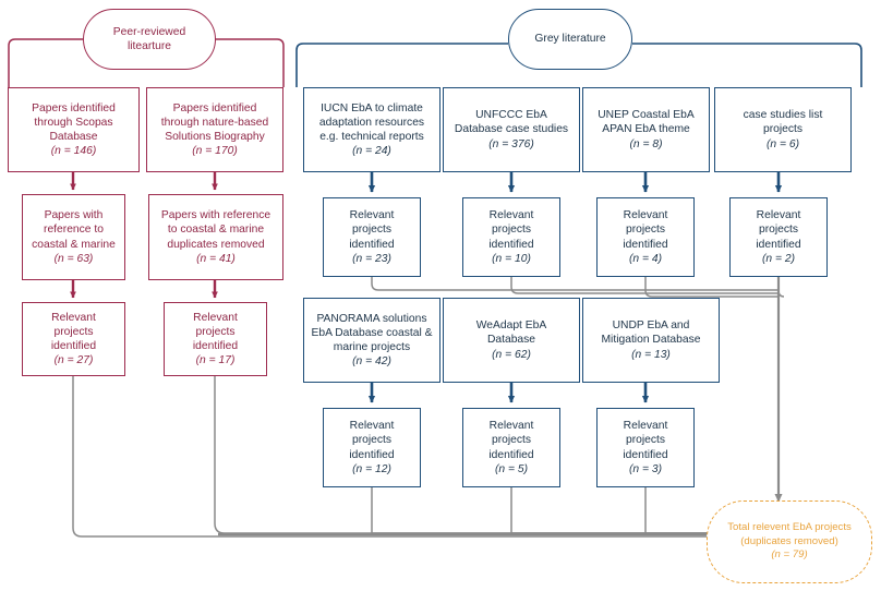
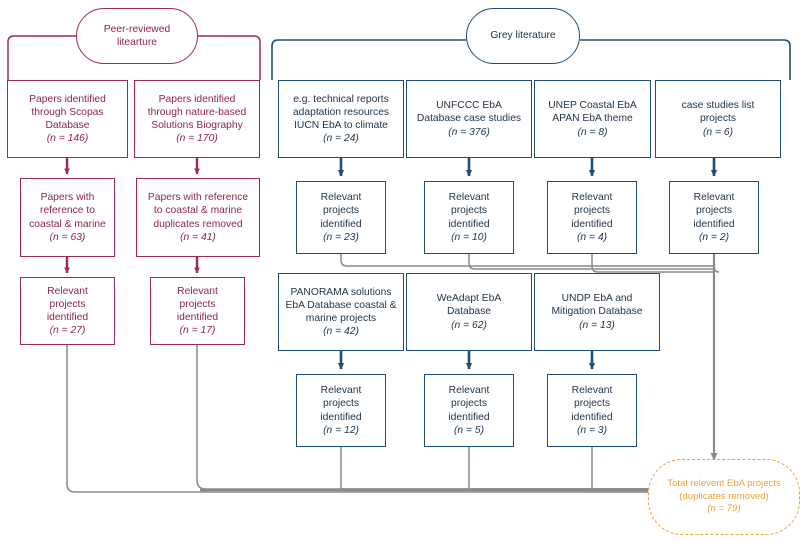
  Peer-reviewed
  litearture
  Grey literature
  Papers identified
  through Scopas
  Database
  (n = 146)
  Papers with
  reference to
  coastal & marine
  (n = 63)
  Relevant
  projects
  identified
  (n = 27)
  Papers identified
  through nature-based
  Solutions Biography
  (n = 170)
  Papers with reference
  to coastal & marine
  duplicates removed
  (n = 41)
  Relevant
  projects
  identified
  (n = 17)
- IUCN EbA to climate
+ e.g. technical reports
  adaptation resources
- e.g. technical reports
+ IUCN EbA to climate
  (n = 24)
  UNFCCC EbA
  Database case studies
  (n = 376)
  UNEP Coastal EbA
  APAN EbA theme
  (n = 8)
  case studies list
  projects
  (n = 6)
  Relevant
  projects
  identified
  (n = 23)
  Relevant
  projects
  identified
  (n = 10)
  Relevant
  projects
  identified
  (n = 4)
  Relevant
  projects
  identified
  (n = 2)
  PANORAMA solutions
  EbA Database coastal &
  marine projects
  (n = 42)
  WeAdapt EbA
  Database
  (n = 62)
  UNDP EbA and
  Mitigation Database
  (n = 13)
  Relevant
  projects
  identified
  (n = 12)
  Relevant
  projects
  identified
  (n = 5)
  Relevant
  projects
  identified
  (n = 3)
  Total relevent EbA projects
  (duplicates removed)
  (n = 79)
